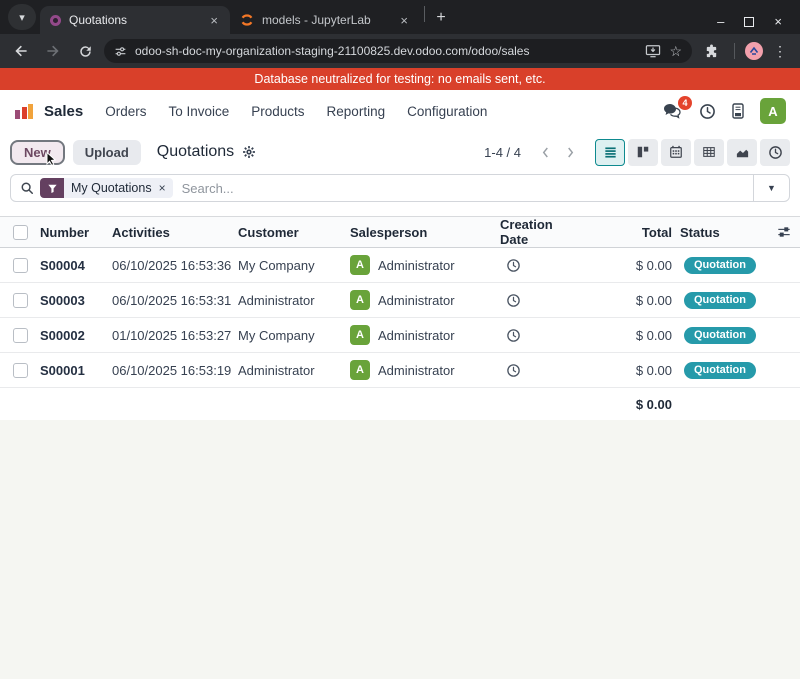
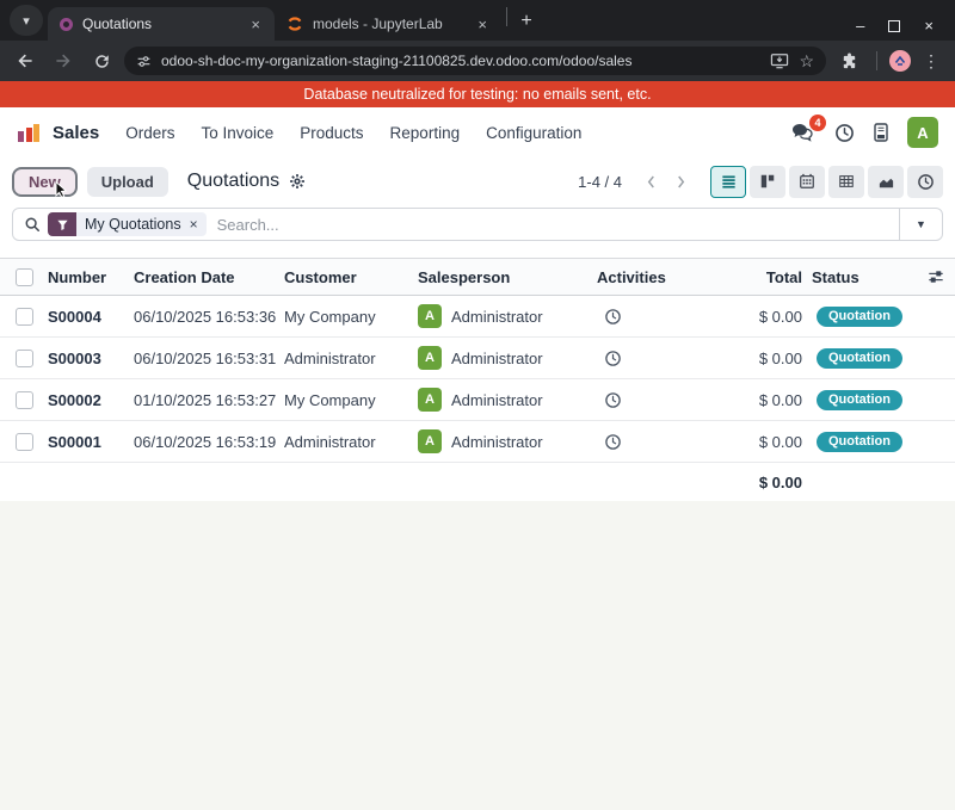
  ▾
  Quotations
  ×
  models - JupyterLab
  ×
  +
  –
  ×
  odoo-sh-doc-my-organization-staging-21100825.dev.odoo.com/odoo/sales
  ☆
  ⋮
  Database neutralized for testing: no emails sent, etc.
  Sales
  Orders
  To Invoice
  Products
  Reporting
  Configuration
  4
  A
  New
  Upload
  Quotations
  1-4 / 4
  My Quotations
  ×
  Search...
  ▼
  Number
- Activities
+ Creation Date
  Customer
  Salesperson
- Creation Date
+ Activities
  Total
  Status
  S00004
  06/10/2025 16:53:36
  My Company
  A
  Administrator
  $ 0.00
  Quotation
  S00003
  06/10/2025 16:53:31
  Administrator
  A
  Administrator
  $ 0.00
  Quotation
  S00002
  01/10/2025 16:53:27
  My Company
  A
  Administrator
  $ 0.00
  Quotation
  S00001
  06/10/2025 16:53:19
  Administrator
  A
  Administrator
  $ 0.00
  Quotation
  $ 0.00
